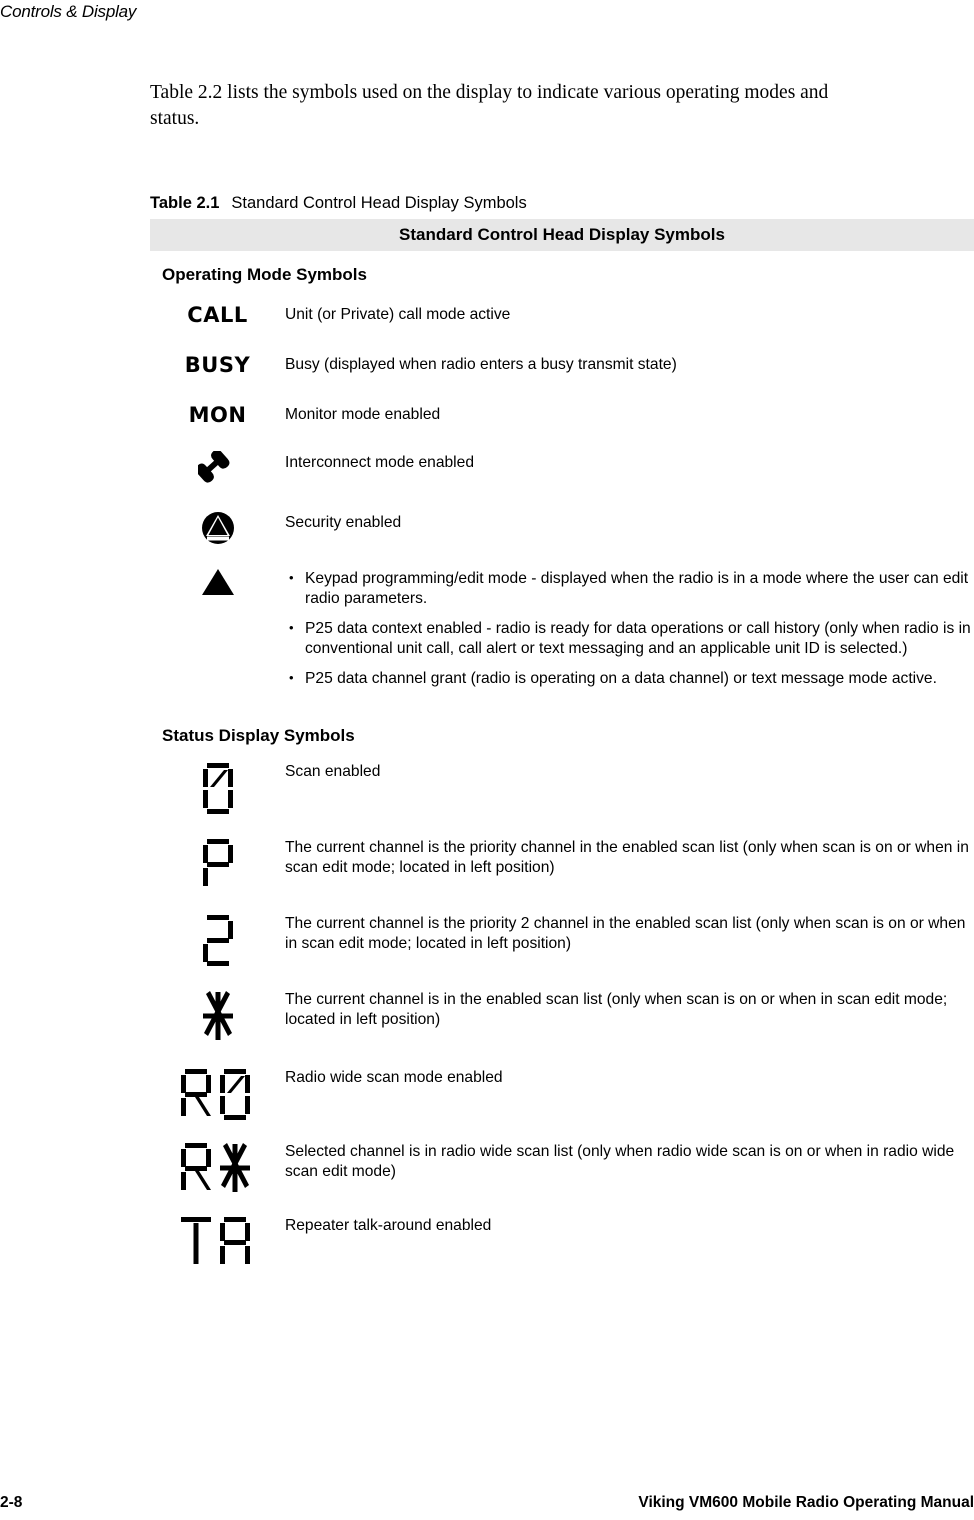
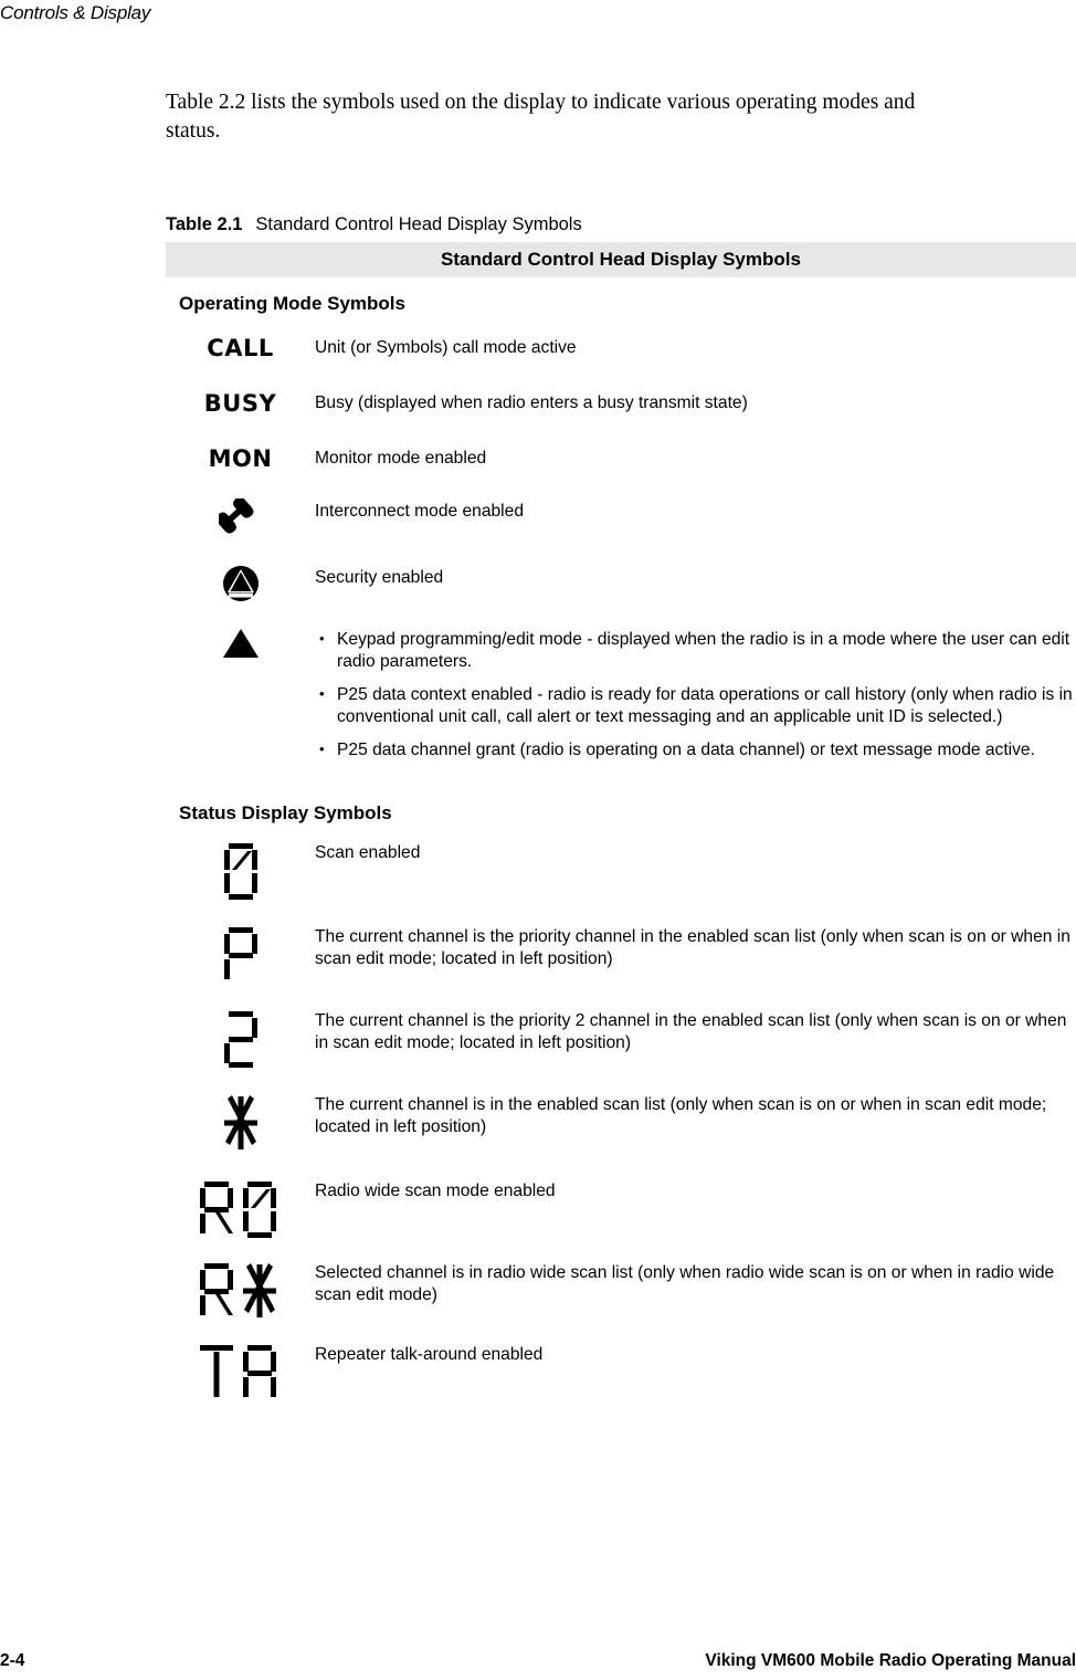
  Controls & Display
  Table 2.2 lists the symbols used on the display to indicate various operating modes and status.
  Table 2.1 Standard Control Head Display Symbols
  Standard Control Head Display Symbols
  Operating Mode Symbols
  CALL
- Unit (or Private) call mode active
+ Unit (or Symbols) call mode active
  BUSY
  Busy (displayed when radio enters a busy transmit state)
  MON
  Monitor mode enabled
  Interconnect mode enabled
  Security enabled
  Keypad programming/edit mode - displayed when the radio is in a mode where the user can edit radio parameters.
  P25 data context enabled - radio is ready for data operations or call history (only when radio is in conventional unit call, call alert or text messaging and an applicable unit ID is selected.)
  P25 data channel grant (radio is operating on a data channel) or text message mode active.
  Status Display Symbols
  Scan enabled
  The current channel is the priority channel in the enabled scan list (only when scan is on or when in scan edit mode; located in left position)
  The current channel is the priority 2 channel in the enabled scan list (only when scan is on or when in scan edit mode; located in left position)
  The current channel is in the enabled scan list (only when scan is on or when in scan edit mode; located in left position)
  Radio wide scan mode enabled
  Selected channel is in radio wide scan list (only when radio wide scan is on or when in radio wide scan edit mode)
  Repeater talk-around enabled
- 2-8
+ 2-4
  Viking VM600 Mobile Radio Operating Manual
